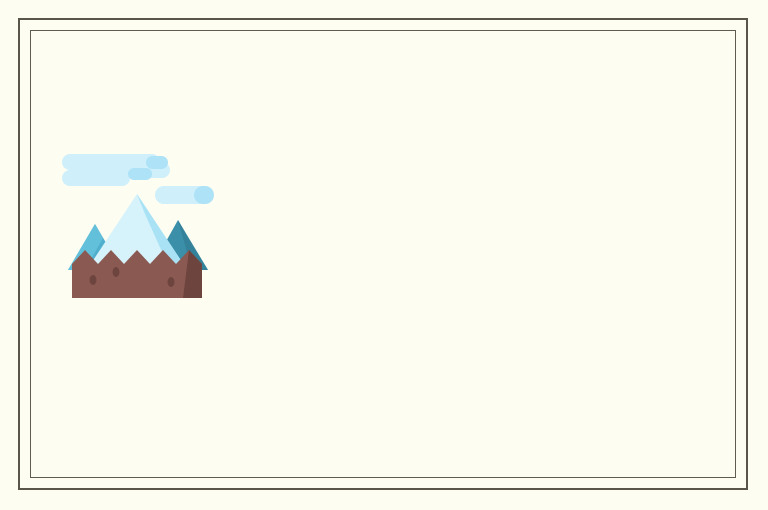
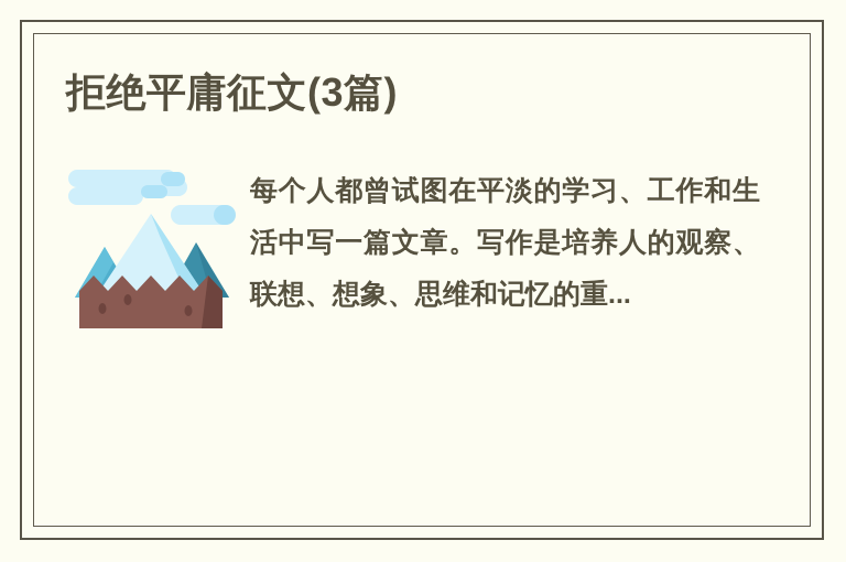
+ 拒绝平庸征文(3篇)
+ 每个人都曾试图在平淡的学习、工作和生活中写一篇文章。写作是培养人的观察、联想、想象、思维和记忆的重...
